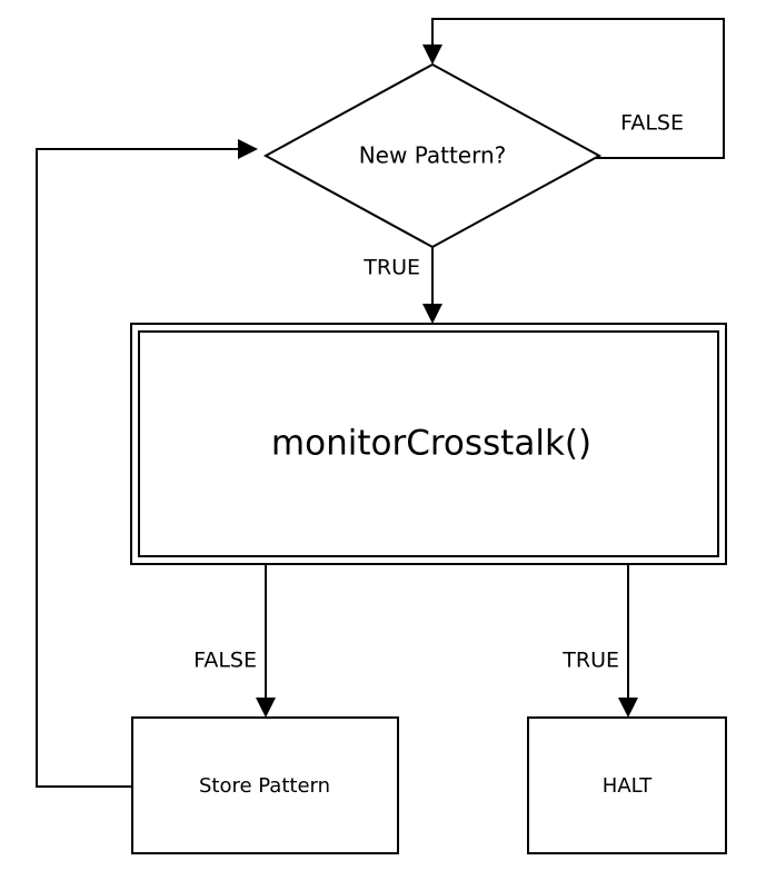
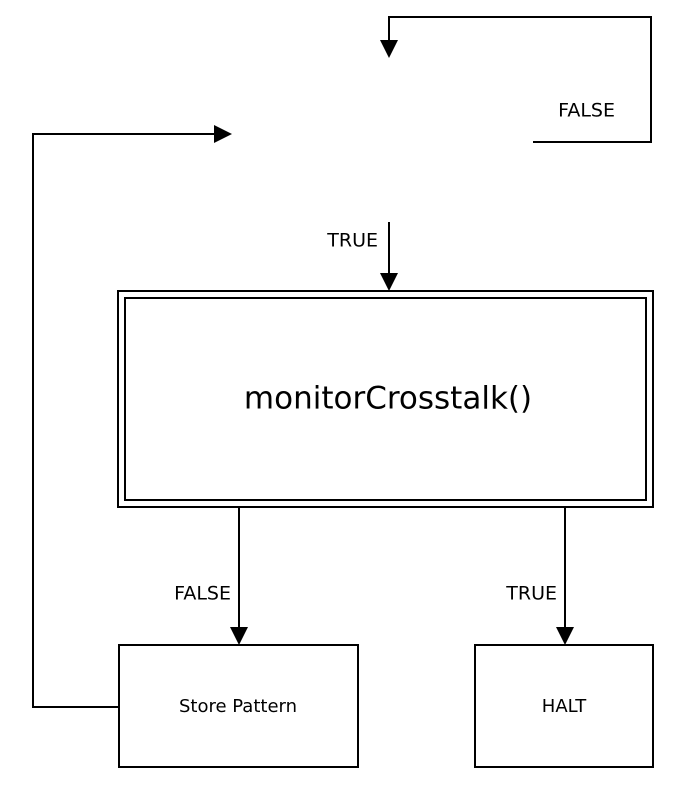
  FALSE
  TRUE
  FALSE
  TRUE
- New Pattern?
  monitorCrosstalk()
  Store Pattern
  HALT
